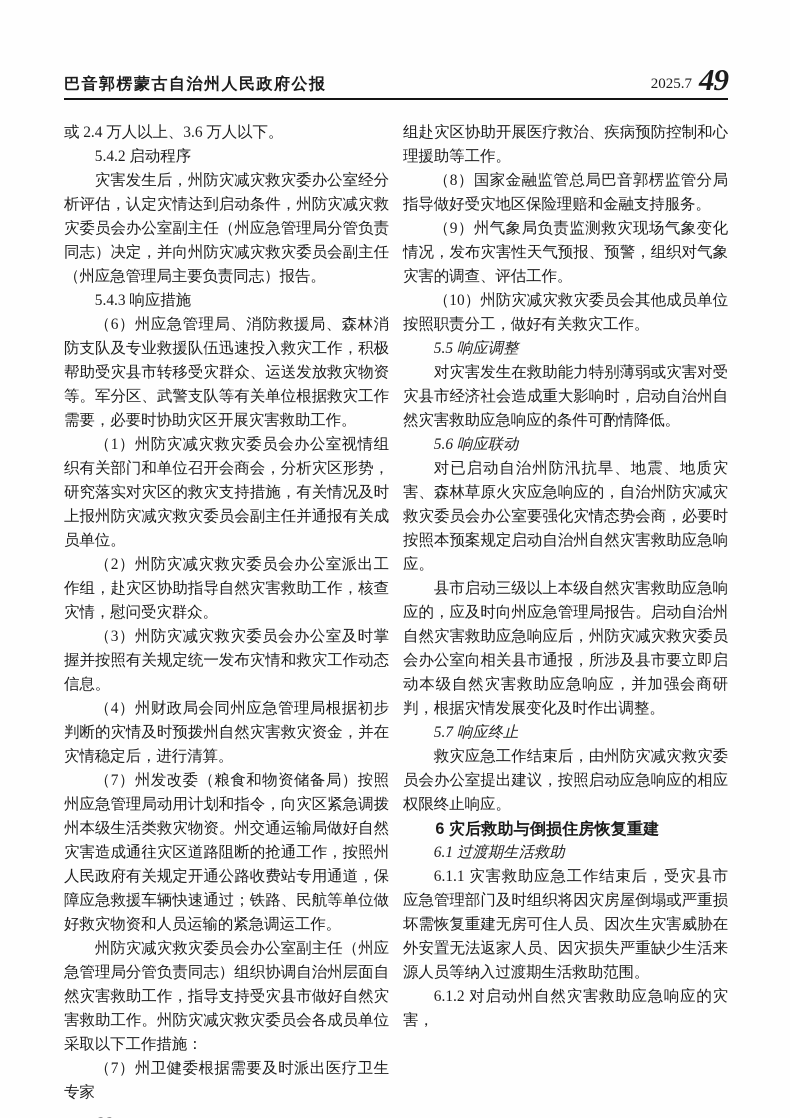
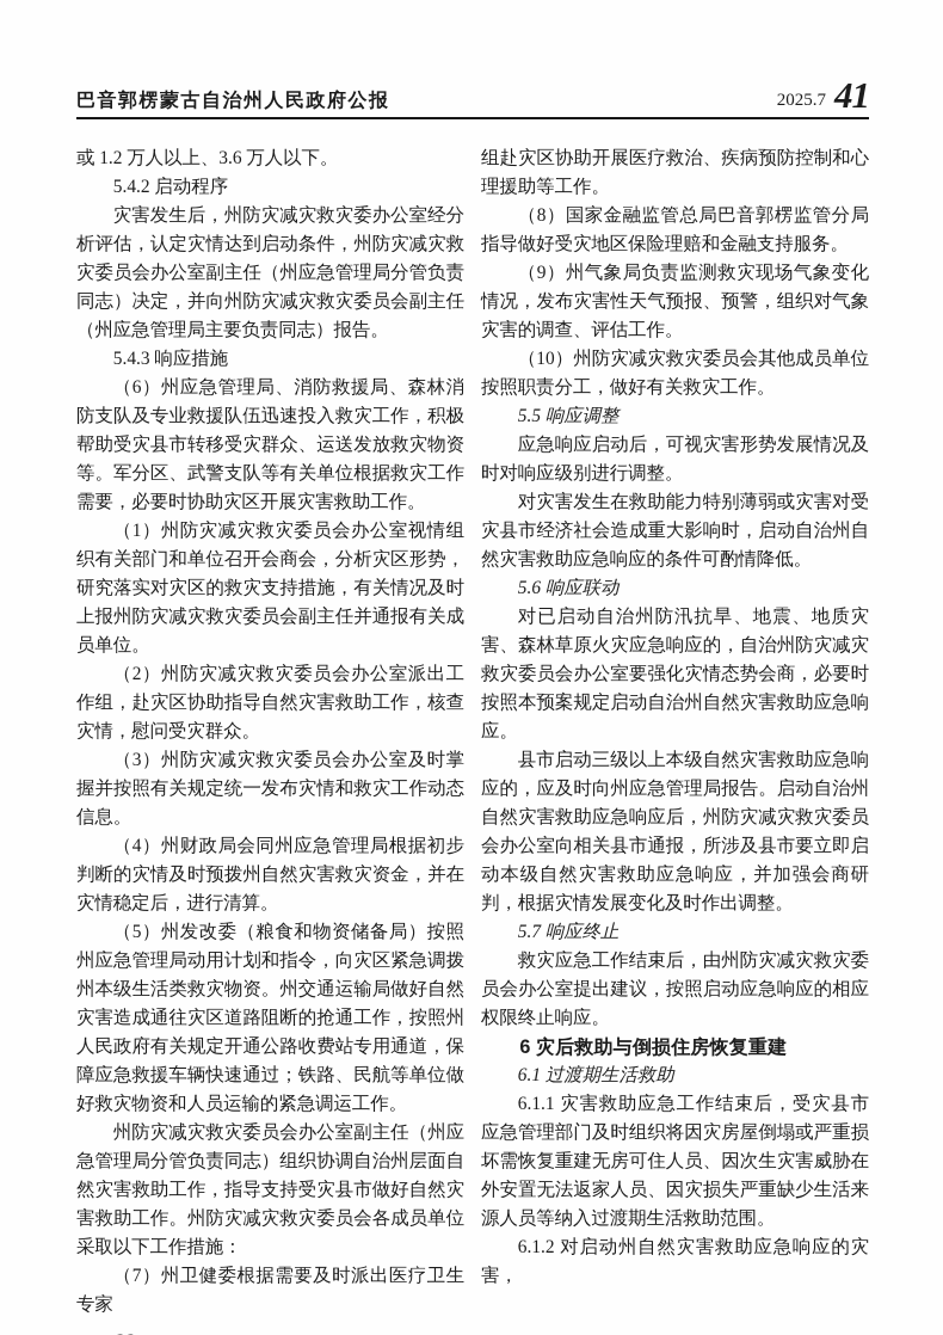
  巴音郭楞蒙古自治州人民政府公报
  2025.7
- 49
+ 41
- 或 2.4 万人以上、3.6 万人以下。
+ 或 1.2 万人以上、3.6 万人以下。
  5.4.2 启动程序
  灾害发生后，州防灾减灾救灾委办公室经分析评估，认定灾情达到启动条件，州防灾减灾救灾委员会办公室副主任（州应急管理局分管负责同志）决定，并向州防灾减灾救灾委员会副主任（州应急管理局主要负责同志）报告。
  5.4.3 响应措施
  （6）州应急管理局、消防救援局、森林消防支队及专业救援队伍迅速投入救灾工作，积极帮助受灾县市转移受灾群众、运送发放救灾物资等。军分区、武警支队等有关单位根据救灾工作需要，必要时协助灾区开展灾害救助工作。
  （1）州防灾减灾救灾委员会办公室视情组织有关部门和单位召开会商会，分析灾区形势，研究落实对灾区的救灾支持措施，有关情况及时上报州防灾减灾救灾委员会副主任并通报有关成员单位。
  （2）州防灾减灾救灾委员会办公室派出工作组，赴灾区协助指导自然灾害救助工作，核查灾情，慰问受灾群众。
  （3）州防灾减灾救灾委员会办公室及时掌握并按照有关规定统一发布灾情和救灾工作动态信息。
  （4）州财政局会同州应急管理局根据初步判断的灾情及时预拨州自然灾害救灾资金，并在灾情稳定后，进行清算。
- （7）州发改委（粮食和物资储备局）按照州应急管理局动用计划和指令，向灾区紧急调拨州本级生活类救灾物资。州交通运输局做好自然灾害造成通往灾区道路阻断的抢通工作，按照州人民政府有关规定开通公路收费站专用通道，保障应急救援车辆快速通过；铁路、民航等单位做好救灾物资和人员运输的紧急调运工作。
+ （5）州发改委（粮食和物资储备局）按照州应急管理局动用计划和指令，向灾区紧急调拨州本级生活类救灾物资。州交通运输局做好自然灾害造成通往灾区道路阻断的抢通工作，按照州人民政府有关规定开通公路收费站专用通道，保障应急救援车辆快速通过；铁路、民航等单位做好救灾物资和人员运输的紧急调运工作。
  州防灾减灾救灾委员会办公室副主任（州应急管理局分管负责同志）组织协调自治州层面自然灾害救助工作，指导支持受灾县市做好自然灾害救助工作。州防灾减灾救灾委员会各成员单位采取以下工作措施：
  （7）州卫健委根据需要及时派出医疗卫生专家
  组赴灾区协助开展医疗救治、疾病预防控制和心理援助等工作。
  （8）国家金融监管总局巴音郭楞监管分局指导做好受灾地区保险理赔和金融支持服务。
  （9）州气象局负责监测救灾现场气象变化情况，发布灾害性天气预报、预警，组织对气象灾害的调查、评估工作。
  （10）州防灾减灾救灾委员会其他成员单位按照职责分工，做好有关救灾工作。
  5.5 响应调整
+ 应急响应启动后，可视灾害形势发展情况及时对响应级别进行调整。
  对灾害发生在救助能力特别薄弱或灾害对受灾县市经济社会造成重大影响时，启动自治州自然灾害救助应急响应的条件可酌情降低。
  5.6 响应联动
  对已启动自治州防汛抗旱、地震、地质灾害、森林草原火灾应急响应的，自治州防灾减灾救灾委员会办公室要强化灾情态势会商，必要时按照本预案规定启动自治州自然灾害救助应急响应。
  县市启动三级以上本级自然灾害救助应急响应的，应及时向州应急管理局报告。启动自治州自然灾害救助应急响应后，州防灾减灾救灾委员会办公室向相关县市通报，所涉及县市要立即启动本级自然灾害救助应急响应，并加强会商研判，根据灾情发展变化及时作出调整。
  5.7 响应终止
  救灾应急工作结束后，由州防灾减灾救灾委员会办公室提出建议，按照启动应急响应的相应权限终止响应。
  6 灾后救助与倒损住房恢复重建
  6.1 过渡期生活救助
  6.1.1 灾害救助应急工作结束后，受灾县市应急管理部门及时组织将因灾房屋倒塌或严重损坏需恢复重建无房可住人员、因次生灾害威胁在外安置无法返家人员、因灾损失严重缺少生活来源人员等纳入过渡期生活救助范围。
  6.1.2 对启动州自然灾害救助应急响应的灾害，
